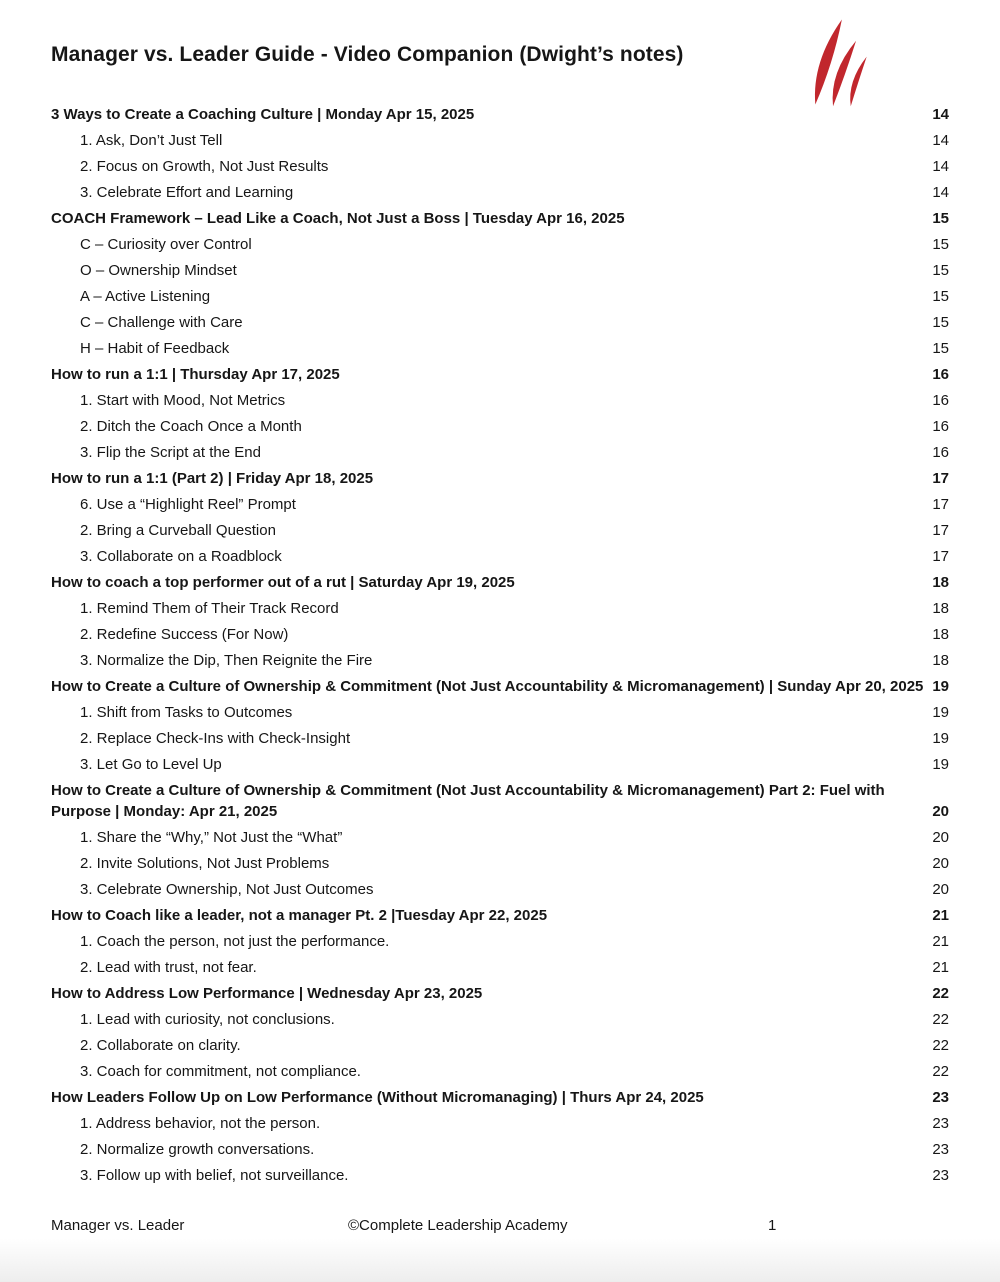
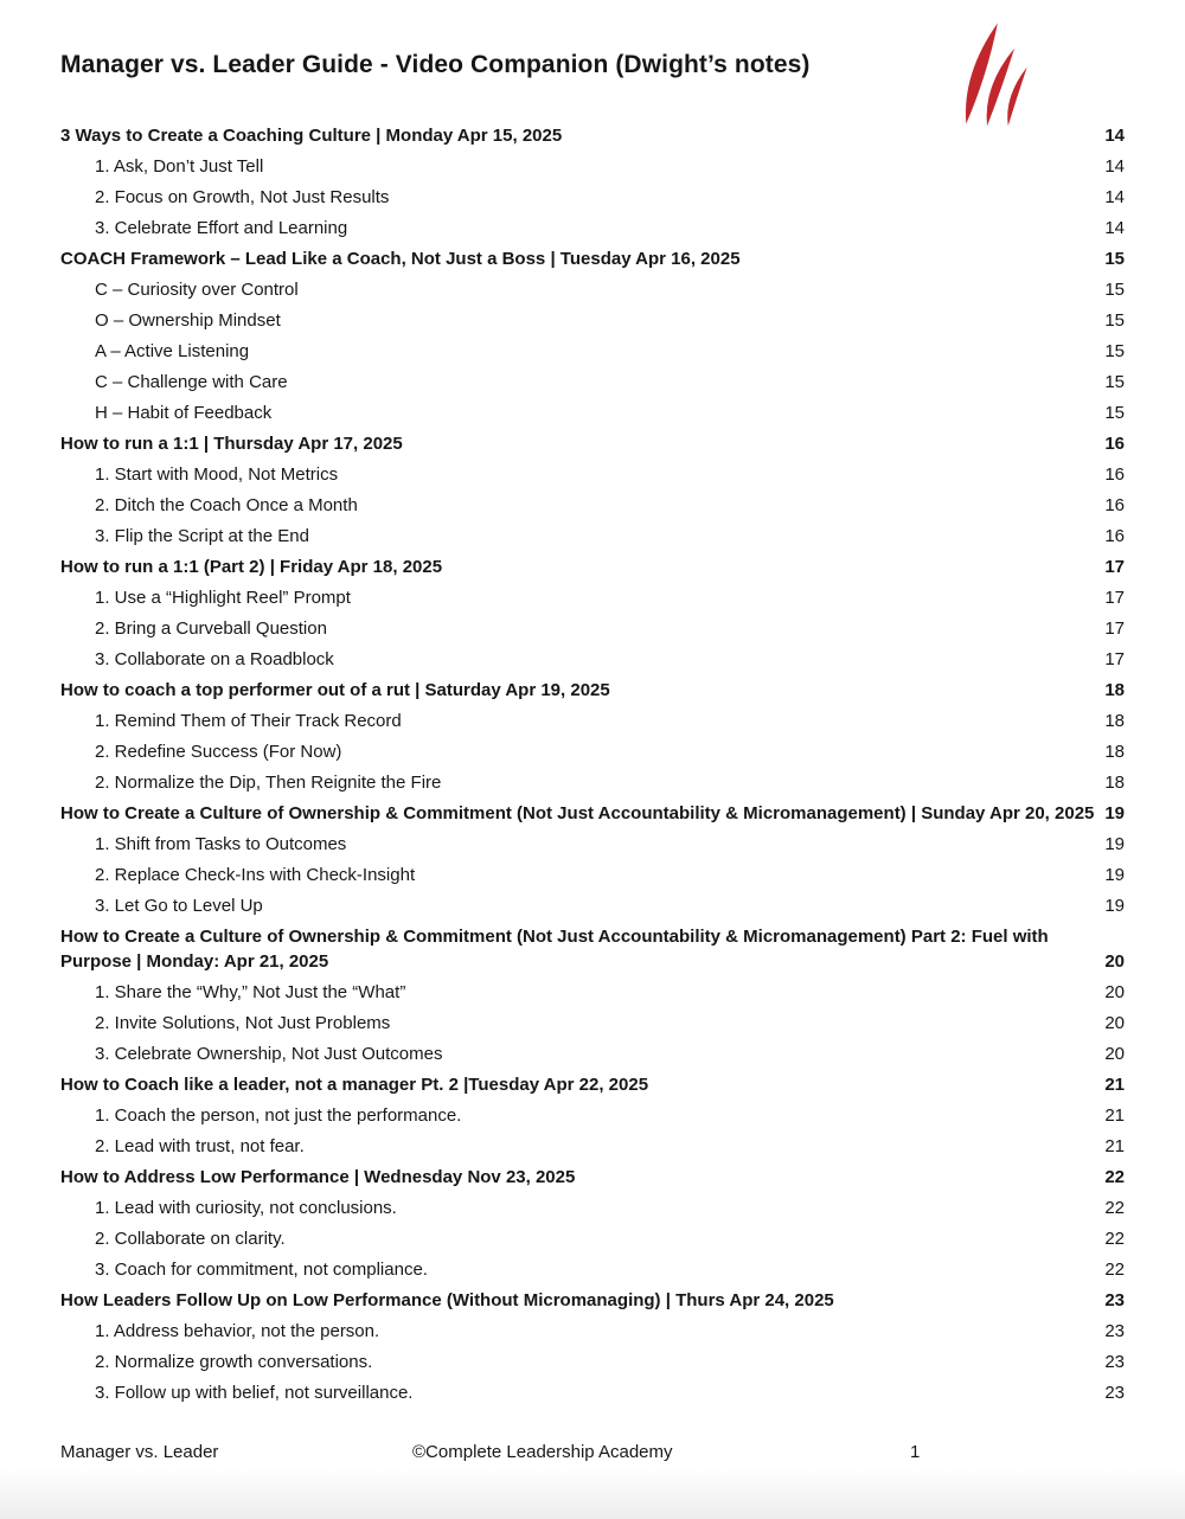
  Manager vs. Leader Guide - Video Companion (Dwight’s notes)
  3 Ways to Create a Coaching Culture | Monday Apr 15, 2025
  14
  1. Ask, Don’t Just Tell
  14
  2. Focus on Growth, Not Just Results
  14
  3. Celebrate Effort and Learning
  14
  COACH Framework – Lead Like a Coach, Not Just a Boss | Tuesday Apr 16, 2025
  15
  C – Curiosity over Control
  15
  O – Ownership Mindset
  15
  A – Active Listening
  15
  C – Challenge with Care
  15
  H – Habit of Feedback
  15
  How to run a 1:1 | Thursday Apr 17, 2025
  16
  1. Start with Mood, Not Metrics
  16
  2. Ditch the Coach Once a Month
  16
  3. Flip the Script at the End
  16
  How to run a 1:1 (Part 2) | Friday Apr 18, 2025
  17
- 6. Use a “Highlight Reel” Prompt
+ 1. Use a “Highlight Reel” Prompt
  17
  2. Bring a Curveball Question
  17
  3. Collaborate on a Roadblock
  17
  How to coach a top performer out of a rut | Saturday Apr 19, 2025
  18
  1. Remind Them of Their Track Record
  18
  2. Redefine Success (For Now)
  18
- 3. Normalize the Dip, Then Reignite the Fire
+ 2. Normalize the Dip, Then Reignite the Fire
  18
  How to Create a Culture of Ownership & Commitment (Not Just Accountability & Micromanagement) | Sunday Apr 20, 2025
  19
  1. Shift from Tasks to Outcomes
  19
  2. Replace Check-Ins with Check-Insight
  19
  3. Let Go to Level Up
  19
  How to Create a Culture of Ownership & Commitment (Not Just Accountability & Micromanagement) Part 2: Fuel with Purpose | Monday: Apr 21, 2025
  20
  1. Share the “Why,” Not Just the “What”
  20
  2. Invite Solutions, Not Just Problems
  20
  3. Celebrate Ownership, Not Just Outcomes
  20
  How to Coach like a leader, not a manager Pt. 2 |Tuesday Apr 22, 2025
  21
  1. Coach the person, not just the performance.
  21
  2. Lead with trust, not fear.
  21
- How to Address Low Performance | Wednesday Apr 23, 2025
+ How to Address Low Performance | Wednesday Nov 23, 2025
  22
  1. Lead with curiosity, not conclusions.
  22
  2. Collaborate on clarity.
  22
  3. Coach for commitment, not compliance.
  22
  How Leaders Follow Up on Low Performance (Without Micromanaging) | Thurs Apr 24, 2025
  23
  1. Address behavior, not the person.
  23
  2. Normalize growth conversations.
  23
  3. Follow up with belief, not surveillance.
  23
  Manager vs. Leader
  ©Complete Leadership Academy
  1
